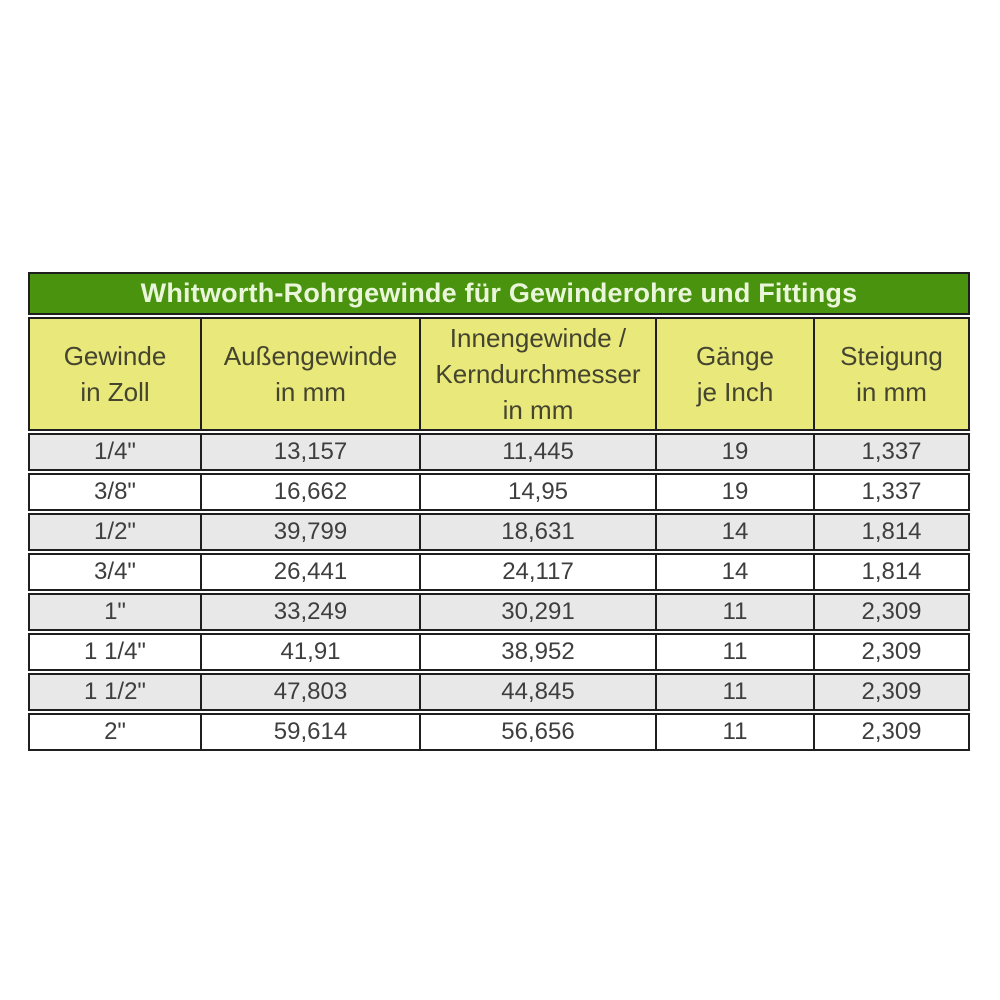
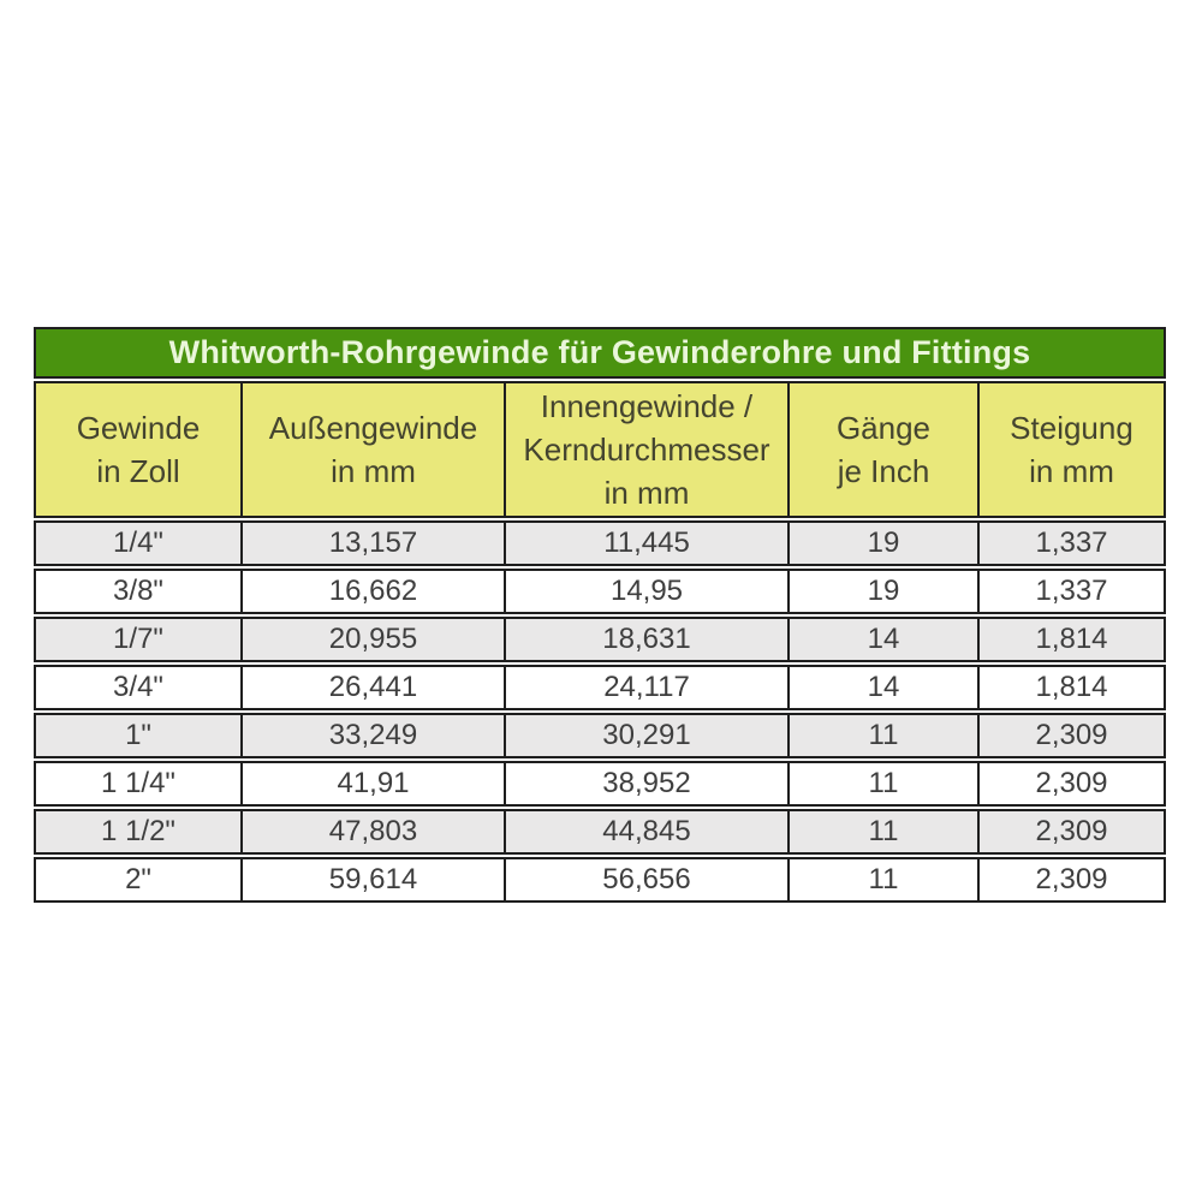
  Whitworth-Rohrgewinde für Gewinderohre und Fittings
  Gewinde
  in Zoll
  Außengewinde
  in mm
  Innengewinde /
  Kerndurchmesser
  in mm
  Gänge
  je Inch
  Steigung
  in mm
  1/4"
  13,157
  11,445
  19
  1,337
  3/8"
  16,662
  14,95
  19
  1,337
- 1/2"
+ 1/7"
- 39,799
+ 20,955
  18,631
  14
  1,814
  3/4"
  26,441
  24,117
  14
  1,814
  1"
  33,249
  30,291
  11
  2,309
  1 1/4"
  41,91
  38,952
  11
  2,309
  1 1/2"
  47,803
  44,845
  11
  2,309
  2"
  59,614
  56,656
  11
  2,309
